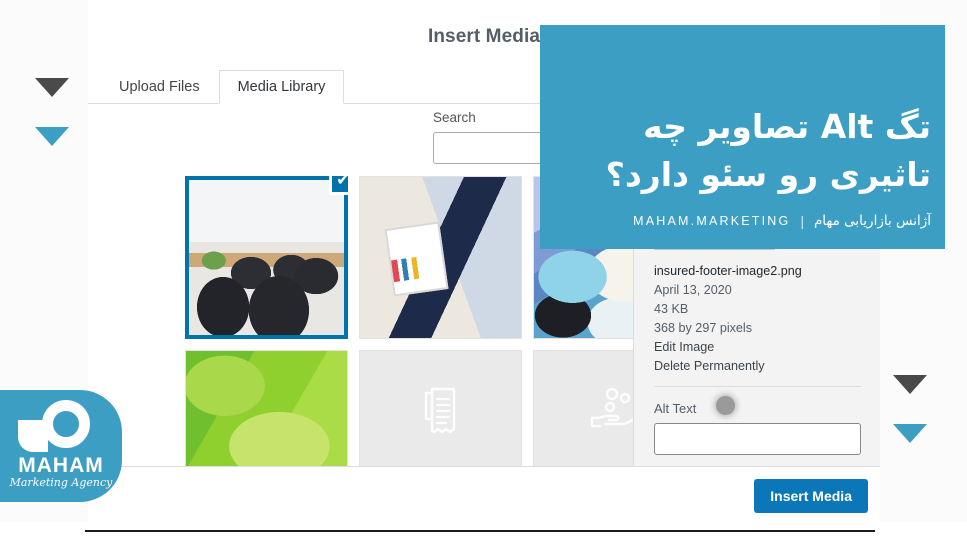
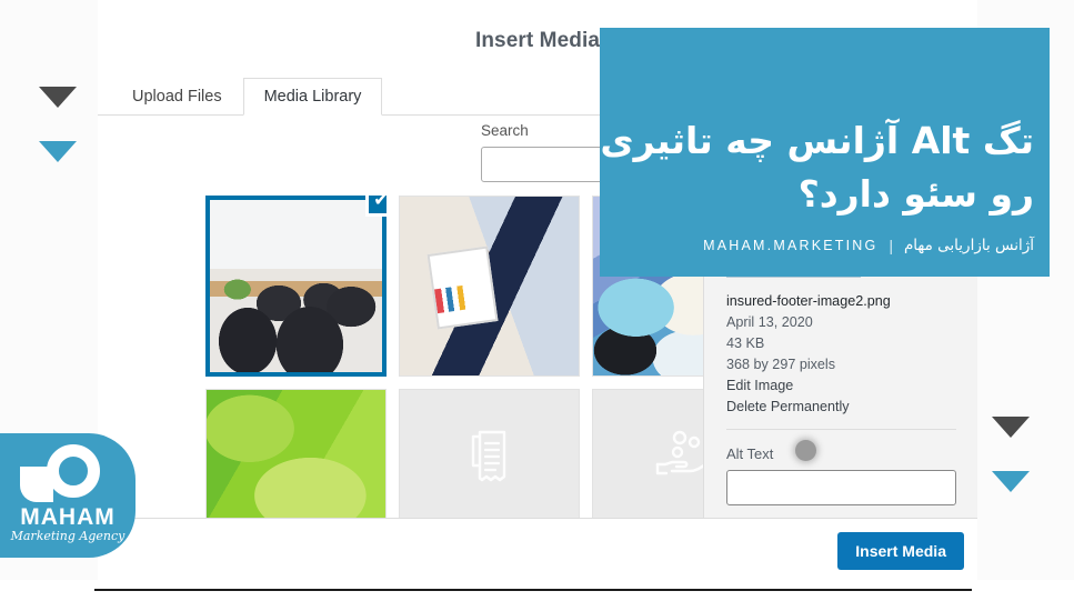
  Insert Media
  Upload Files
  Media Library
  Search
  ✔
  insured-footer-image2.png
  April 13, 2020
  43 KB
  368 by 297 pixels
  Edit Image
  Delete Permanently
  Alt Text
  Insert Media
- تگ Alt تصاویر چه تاثیری رو سئو دارد؟
+ تگ Alt آژانس چه تاثیری رو سئو دارد؟
  آژانس بازاریابی مهام
  |
  MAHAM.MARKETING
  MAHAM
  Marketing Agency
